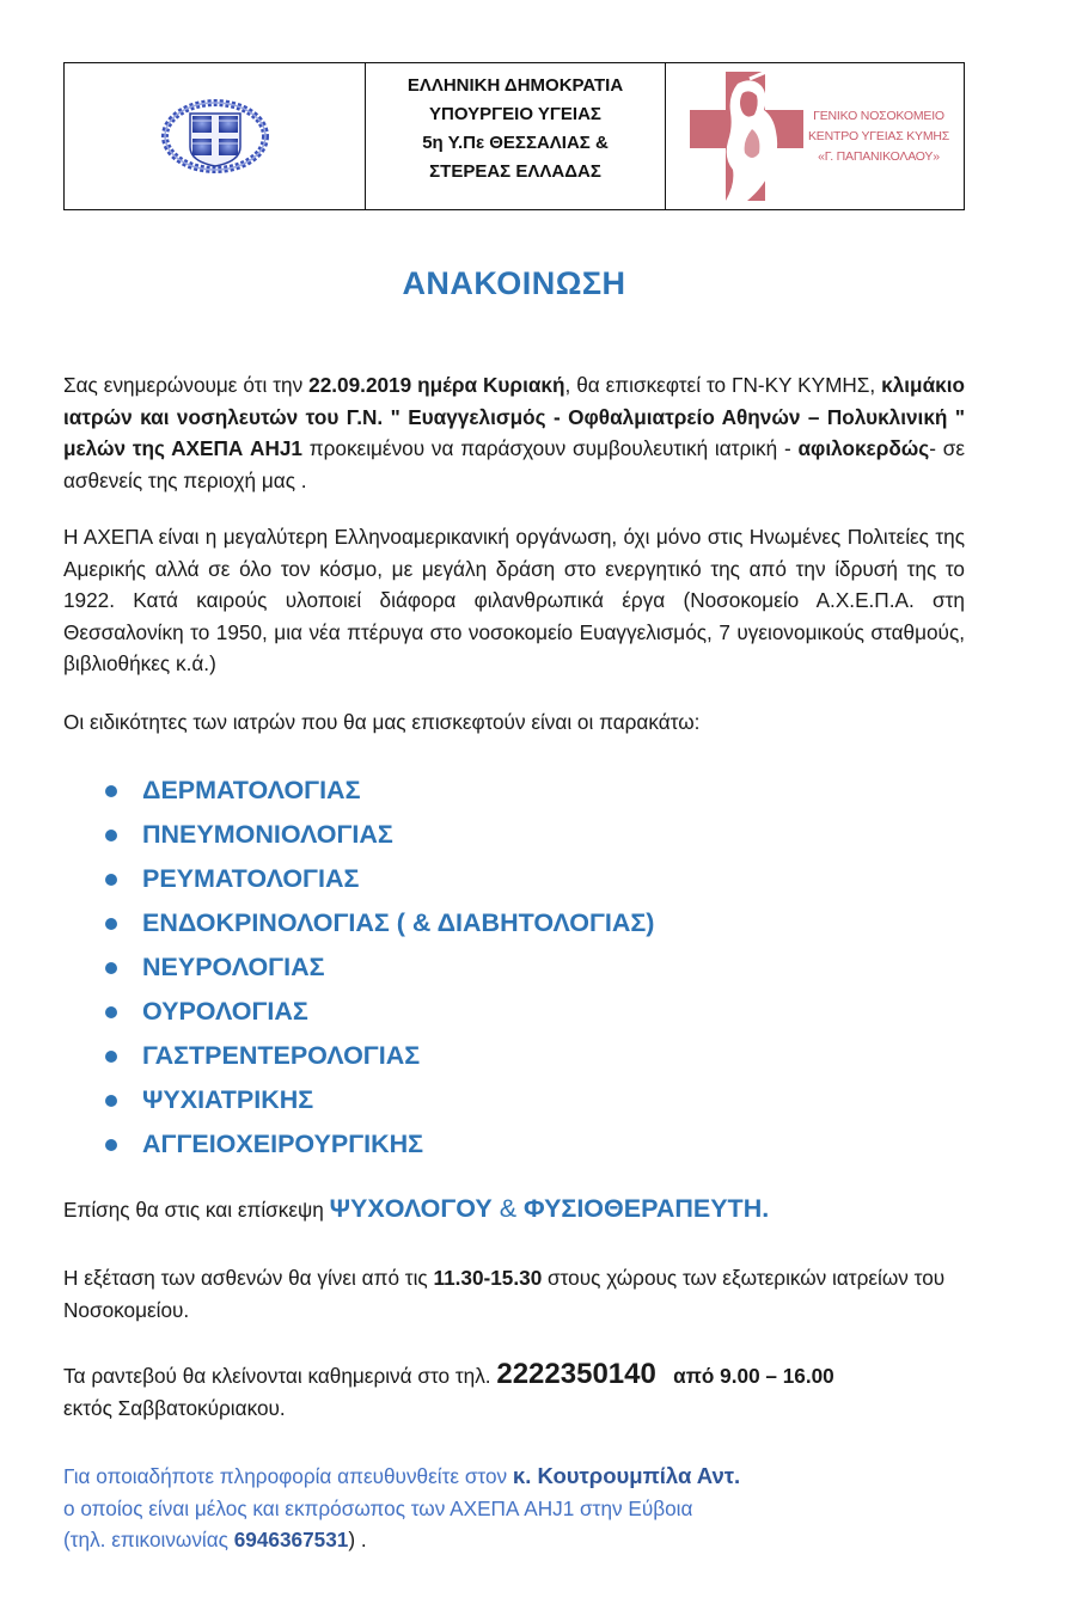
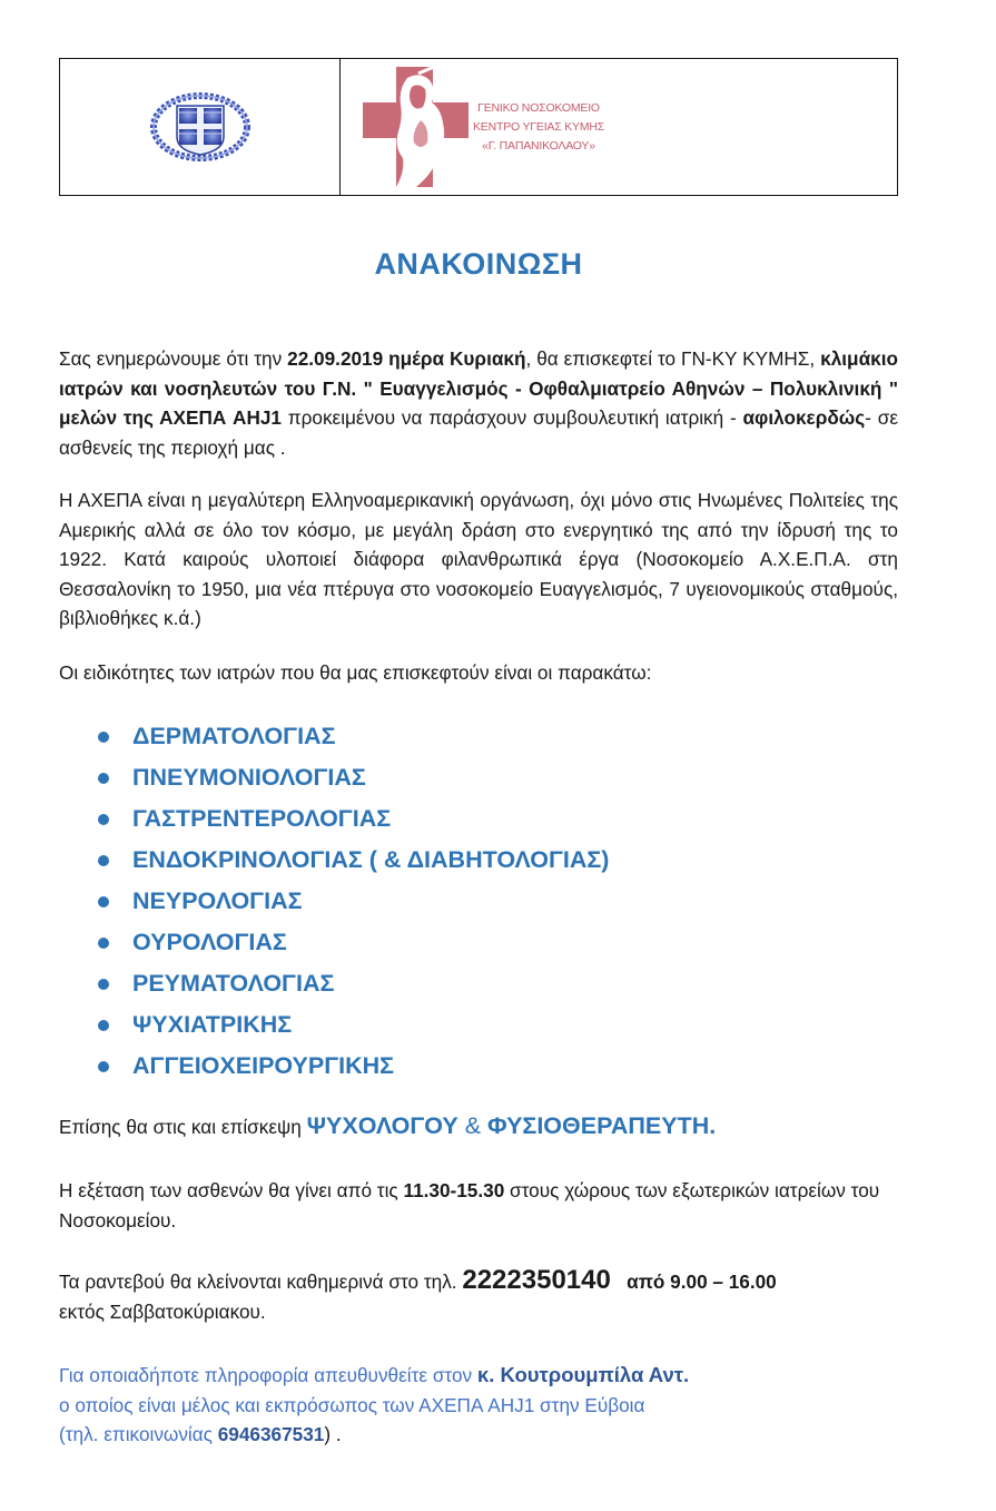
- ΕΛΛΗΝΙΚΗ ΔΗΜΟΚΡΑΤΙΑ
- ΥΠΟΥΡΓΕΙΟ ΥΓΕΙΑΣ
- 5η Υ.Πε ΘΕΣΣΑΛΙΑΣ &
- ΣΤΕΡΕΑΣ ΕΛΛΑΔΑΣ
  ΓΕΝΙΚΟ ΝΟΣΟΚΟΜΕΙΟ
  ΚΕΝΤΡΟ ΥΓΕΙΑΣ ΚΥΜΗΣ
  «Γ. ΠΑΠΑΝΙΚΟΛΑΟΥ»
  ΑΝΑΚΟΙΝΩΣΗ
  Σας ενημερώνουμε ότι την 22.09.2019 ημέρα Κυριακή, θα επισκεφτεί το ΓΝ-ΚΥ ΚΥΜΗΣ, κλιμάκιο ιατρών και νοσηλευτών του Γ.Ν. " Ευαγγελισμός - Οφθαλμιατρείο Αθηνών – Πολυκλινική " μελών της ΑΧΕΠΑ AHJ1 προκειμένου να παράσχουν συμβουλευτική ιατρική - αφιλοκερδώς- σε ασθενείς της περιοχή μας .
  Η ΑΧΕΠΑ είναι η μεγαλύτερη Ελληνοαμερικανική οργάνωση, όχι μόνο στις Ηνωμένες Πολιτείες της Αμερικής αλλά σε όλο τον κόσμο, με μεγάλη δράση στο ενεργητικό της από την ίδρυσή της το 1922. Κατά καιρούς υλοποιεί διάφορα φιλανθρωπικά έργα (Νοσοκομείο Α.Χ.Ε.Π.Α. στη Θεσσαλονίκη το 1950, μια νέα πτέρυγα στο νοσοκομείο Ευαγγελισμός, 7 υγειονομικούς σταθμούς, βιβλιοθήκες κ.ά.)
  Οι ειδικότητες των ιατρών που θα μας επισκεφτούν είναι οι παρακάτω:
  ΔΕΡΜΑΤΟΛΟΓΙΑΣ
  ΠΝΕΥΜΟΝΙΟΛΟΓΙΑΣ
- ΡΕΥΜΑΤΟΛΟΓΙΑΣ
+ ΓΑΣΤΡΕΝΤΕΡΟΛΟΓΙΑΣ
  ΕΝΔΟΚΡΙΝΟΛΟΓΙΑΣ ( & ΔΙΑΒΗΤΟΛΟΓΙΑΣ)
  ΝΕΥΡΟΛΟΓΙΑΣ
  ΟΥΡΟΛΟΓΙΑΣ
- ΓΑΣΤΡΕΝΤΕΡΟΛΟΓΙΑΣ
+ ΡΕΥΜΑΤΟΛΟΓΙΑΣ
  ΨΥΧΙΑΤΡΙΚΗΣ
  ΑΓΓΕΙΟΧΕΙΡΟΥΡΓΙΚΗΣ
  Επίσης θα στις και επίσκεψη ΨΥΧΟΛΟΓΟΥ & ΦΥΣΙΟΘΕΡΑΠΕΥΤΗ.
  Η εξέταση των ασθενών θα γίνει από τις 11.30-15.30 στους χώρους των εξωτερικών ιατρείων του Νοσοκομείου.
  Τα ραντεβού θα κλείνονται καθημερινά στο τηλ. 2222350140 από 9.00 – 16.00
  εκτός Σαββατοκύριακου.
  Για οποιαδήποτε πληροφορία απευθυνθείτε στον κ. Κουτρουμπίλα Αντ.
  ο οποίος είναι μέλος και εκπρόσωπος των ΑΧΕΠΑ AHJ1 στην Εύβοια
  (τηλ. επικοινωνίας 6946367531) .
